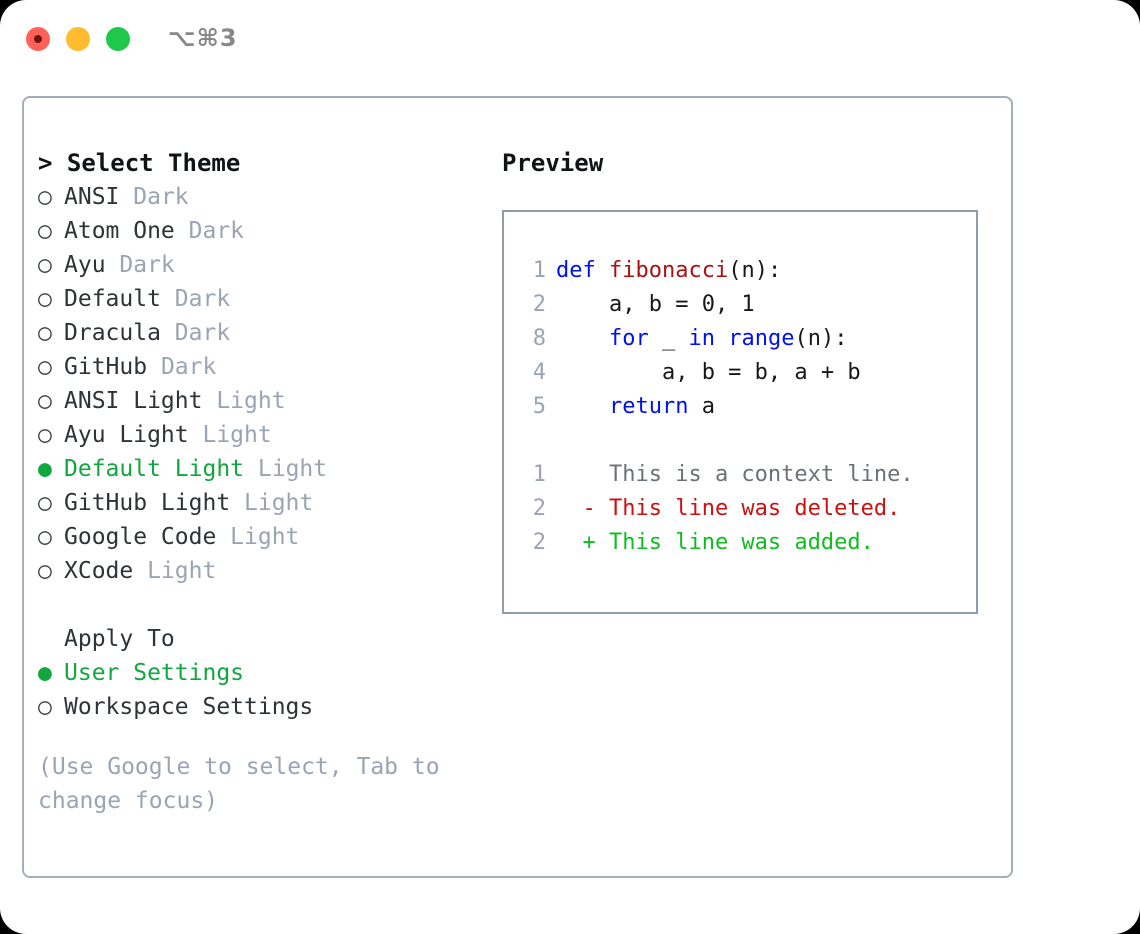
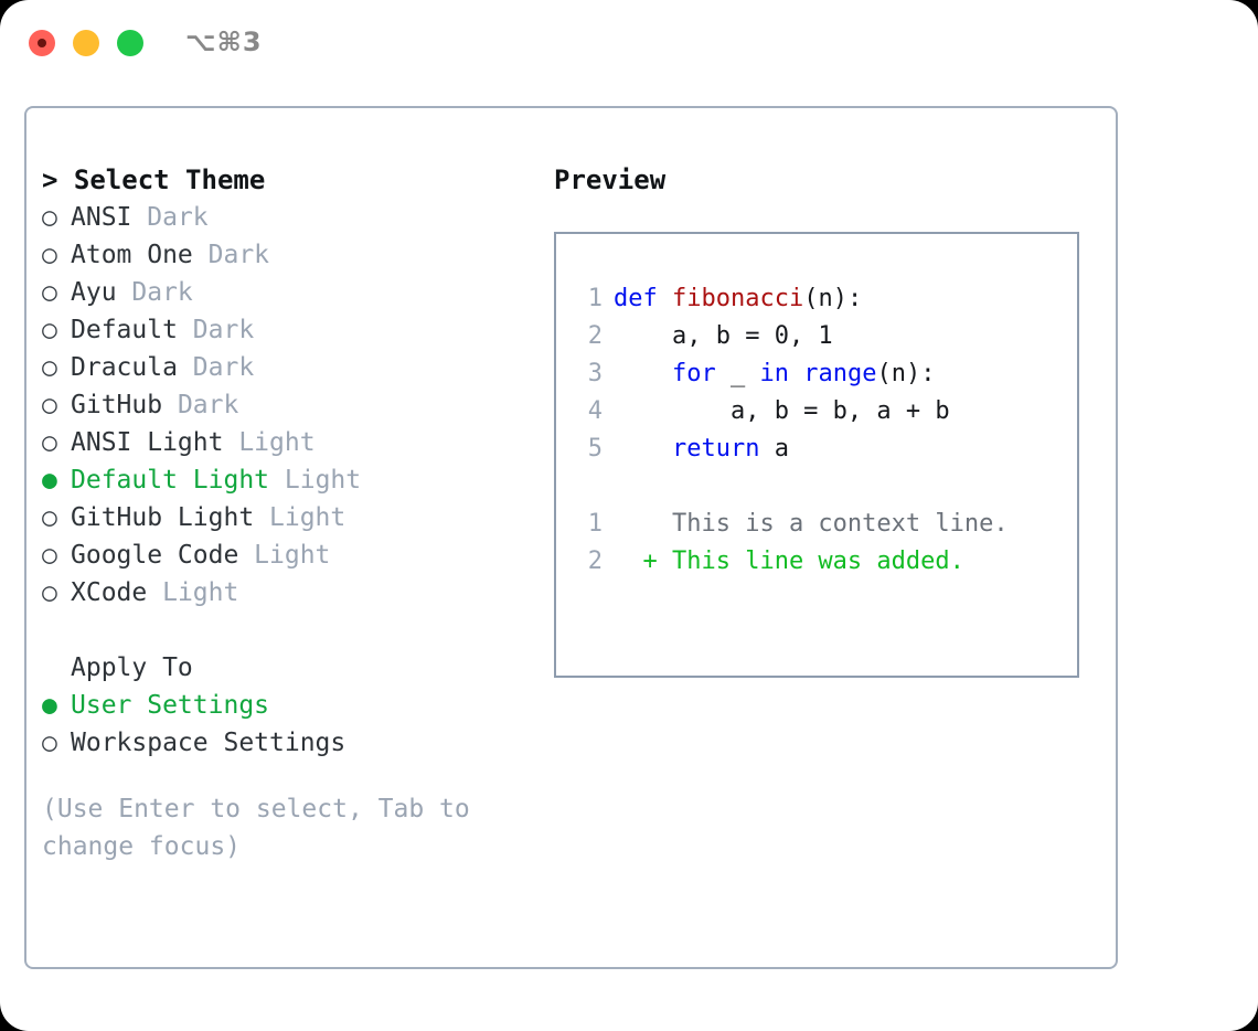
  ⌥⌘3
  > Select Theme
  ○ ANSI Dark
  ○ Atom One Dark
  ○ Ayu Dark
  ○ Default Dark
  ○ Dracula Dark
  ○ GitHub Dark
  ○ ANSI Light Light
- ○ Ayu Light Light
  ● Default Light Light
  ○ GitHub Light Light
  ○ Google Code Light
  ○ XCode Light
  Apply To
  ● User Settings
  ○ Workspace Settings
- (Use Google to select, Tab to change focus)
+ (Use Enter to select, Tab to change focus)
  Preview
  1 def fibonacci(n):
  2 a, b = 0, 1
- 8 for _ in range(n):
+ 3 for _ in range(n):
  4 a, b = b, a + b
  5 return a
  1 This is a context line.
- 2 - This line was deleted.
  2 + This line was added.
